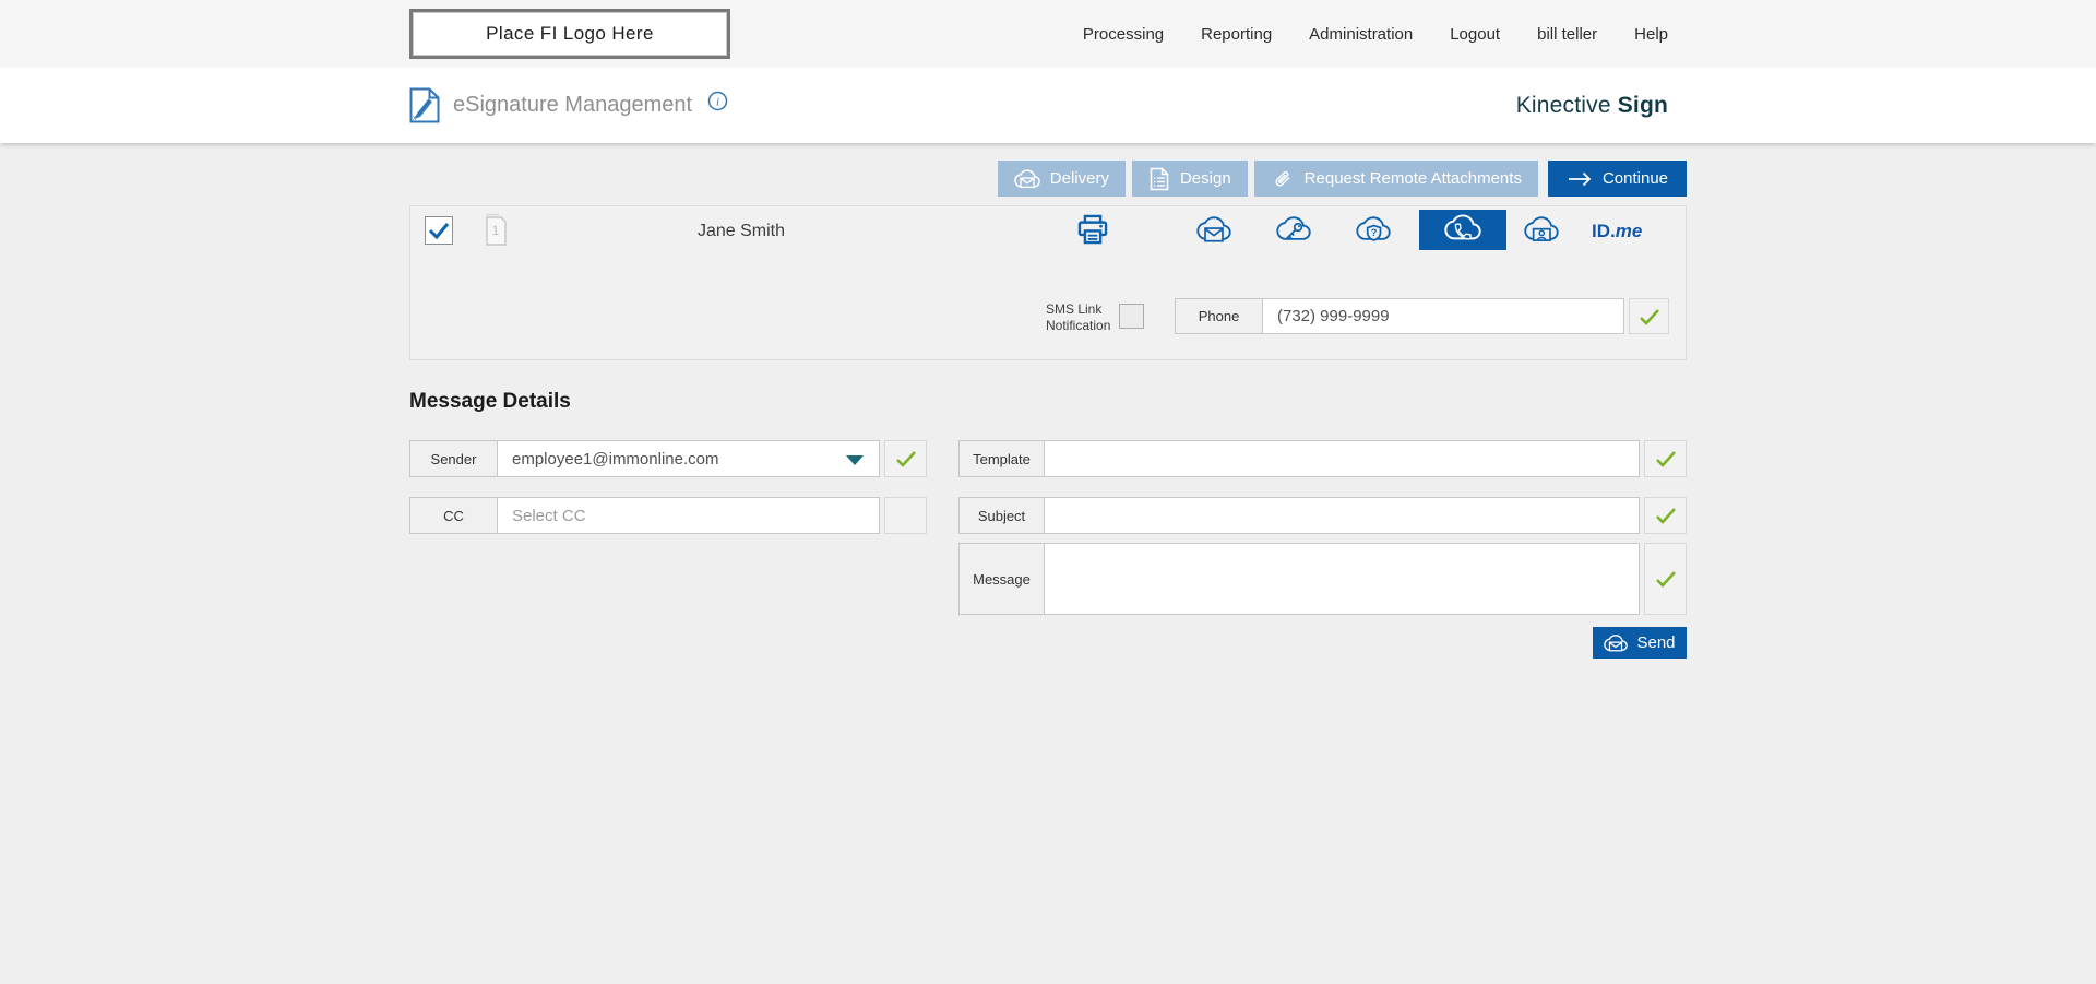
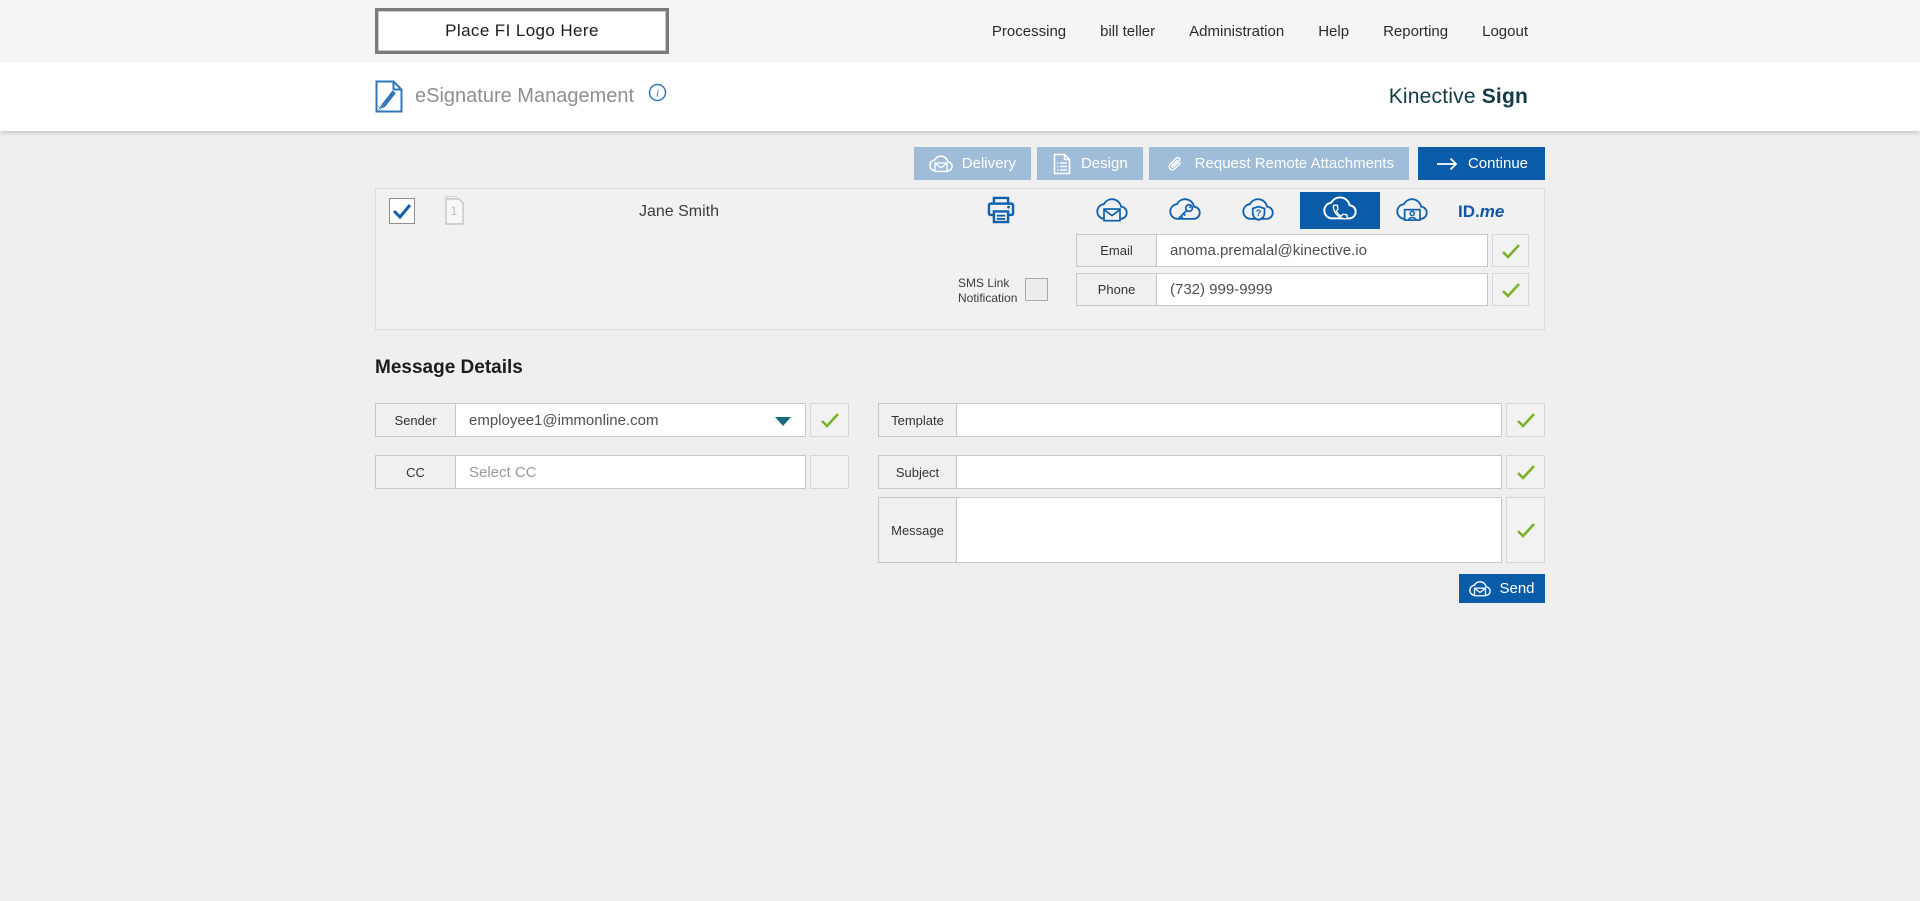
  Place FI Logo Here
  Processing
- Reporting
+ bill teller
  Administration
- Logout
+ Help
- bill teller
+ Reporting
- Help
+ Logout
  eSignature Management
  i
  Kinective
  Sign
  Delivery
  Design
  Request Remote Attachments
  Continue
  1
  Jane Smith
  ?
  ID.me
+ Email
+ anoma.premalal@kinective.io
  SMS Link
  Notification
  Phone
  (732) 999-9999
  Message Details
  Sender
  employee1@immonline.com
  CC
  Select CC
  Template
  Subject
  Message
  Send
